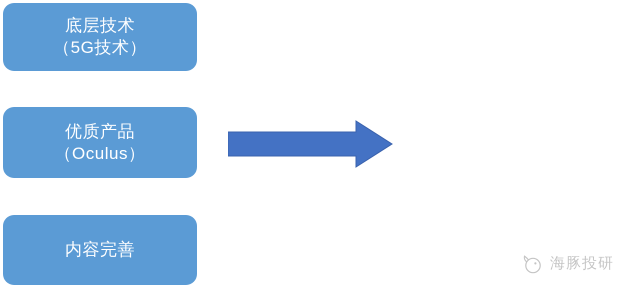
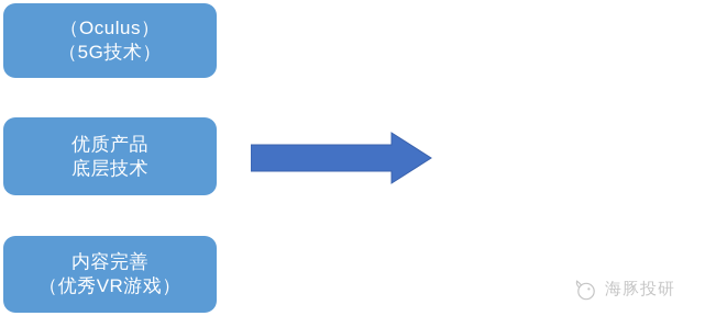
- 底层技术
+ （Oculus）
  （5G技术）
  优质产品
- （Oculus）
+ 底层技术
  内容完善
+ （优秀VR游戏）
  海豚投研
